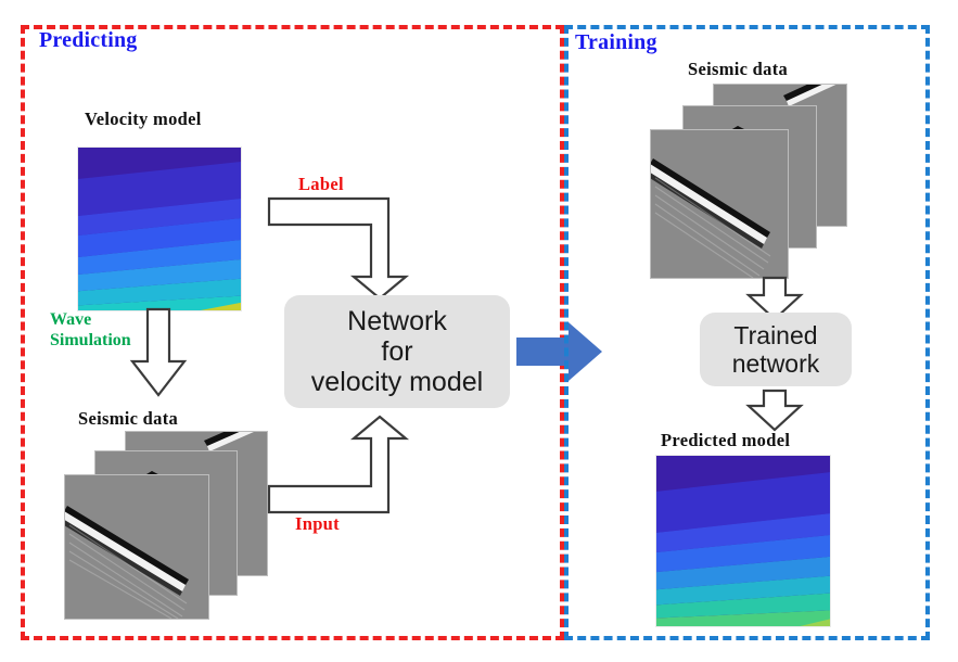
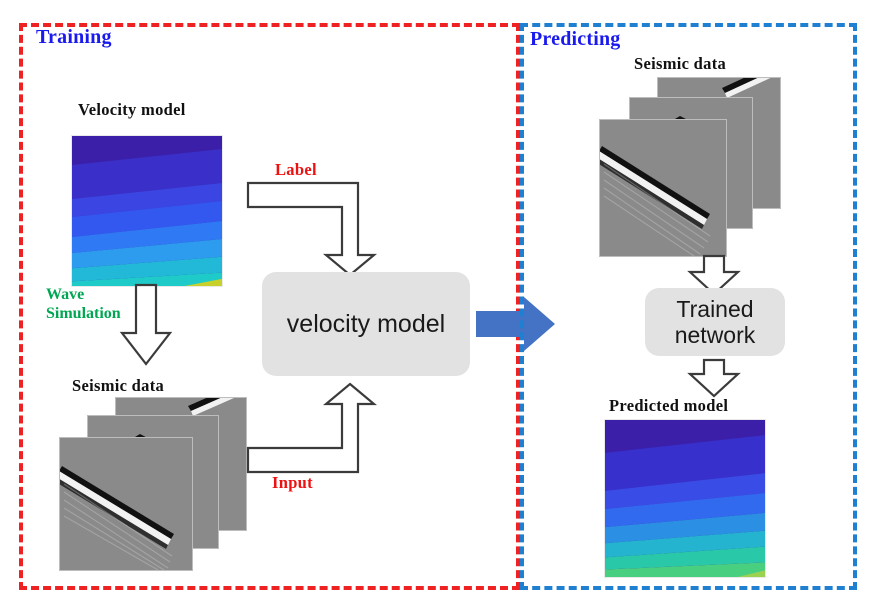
- Predicting
+ Training
  Velocity model
  Wave
  Simulation
  Seismic data
  Label
  Input
- Network
- for
  velocity model
- Training
+ Predicting
  Seismic data
  Trained
  network
  Predicted model
